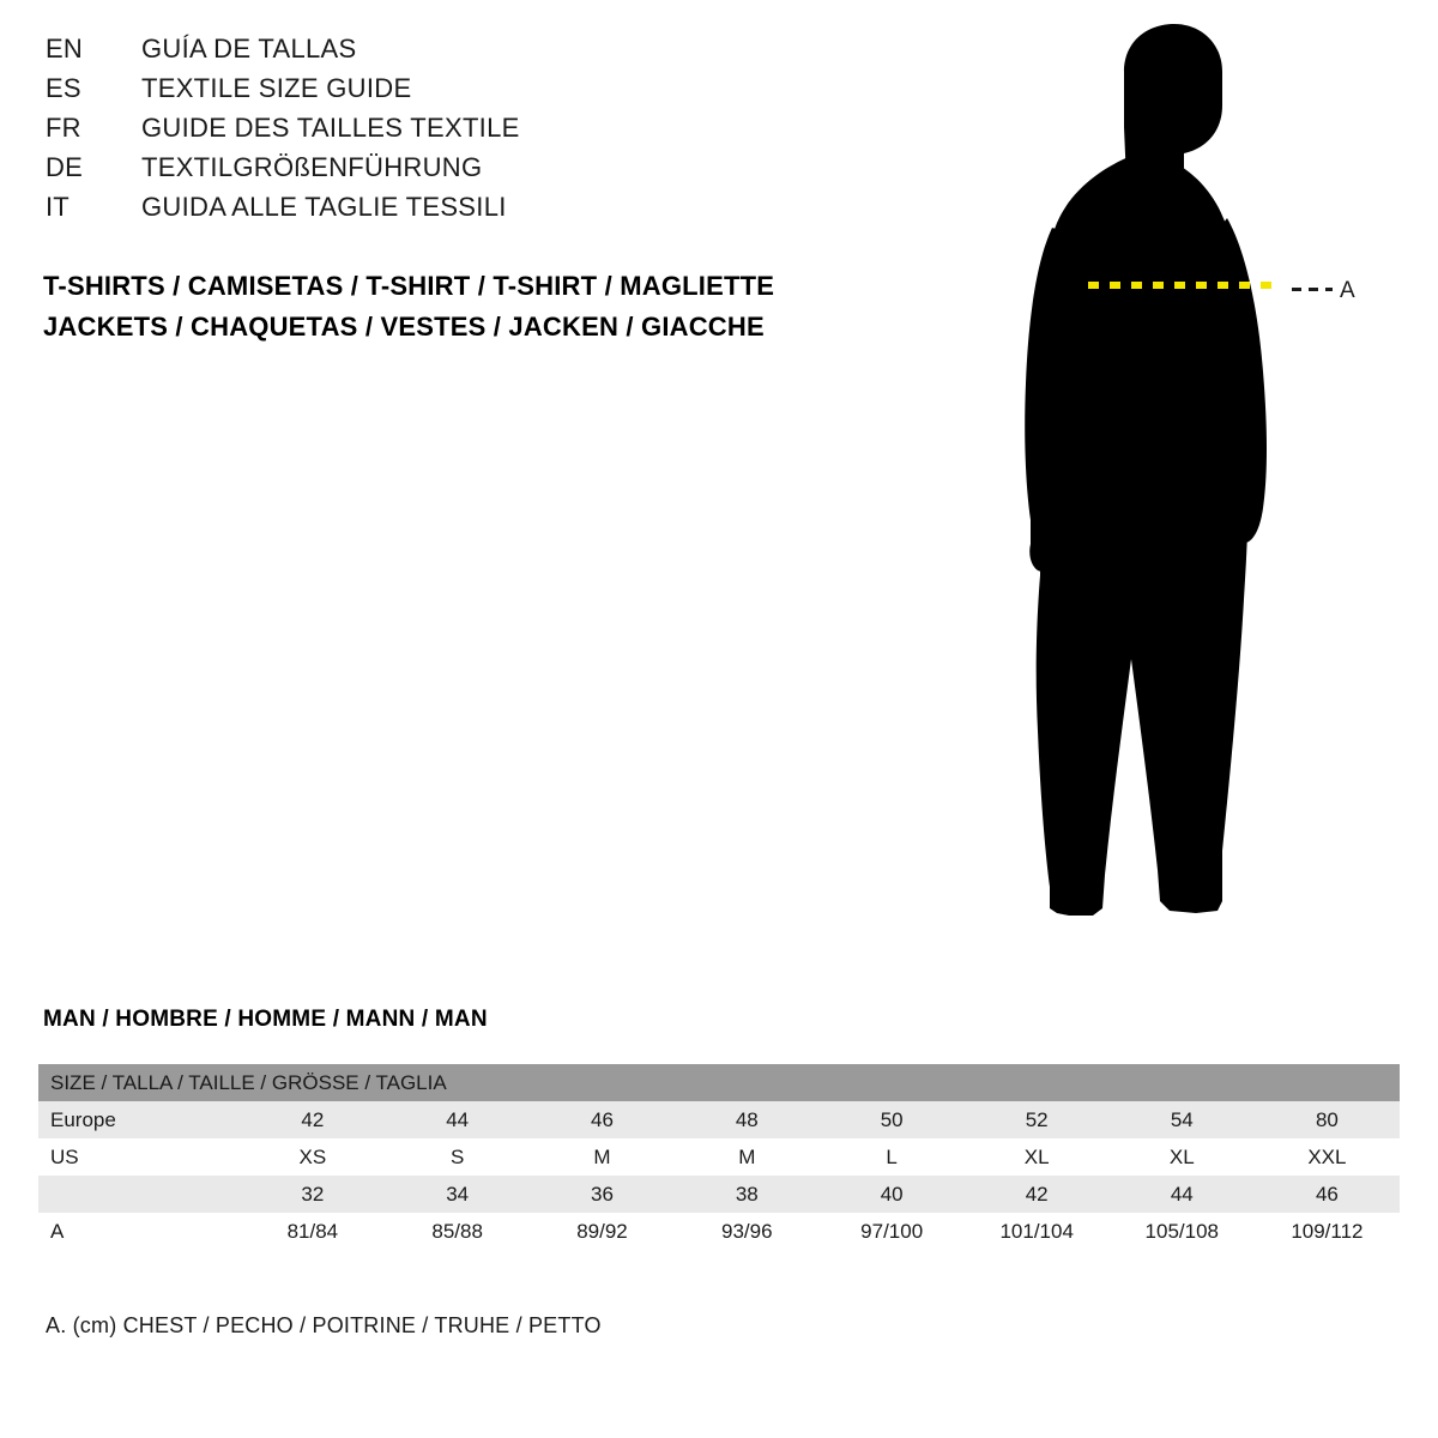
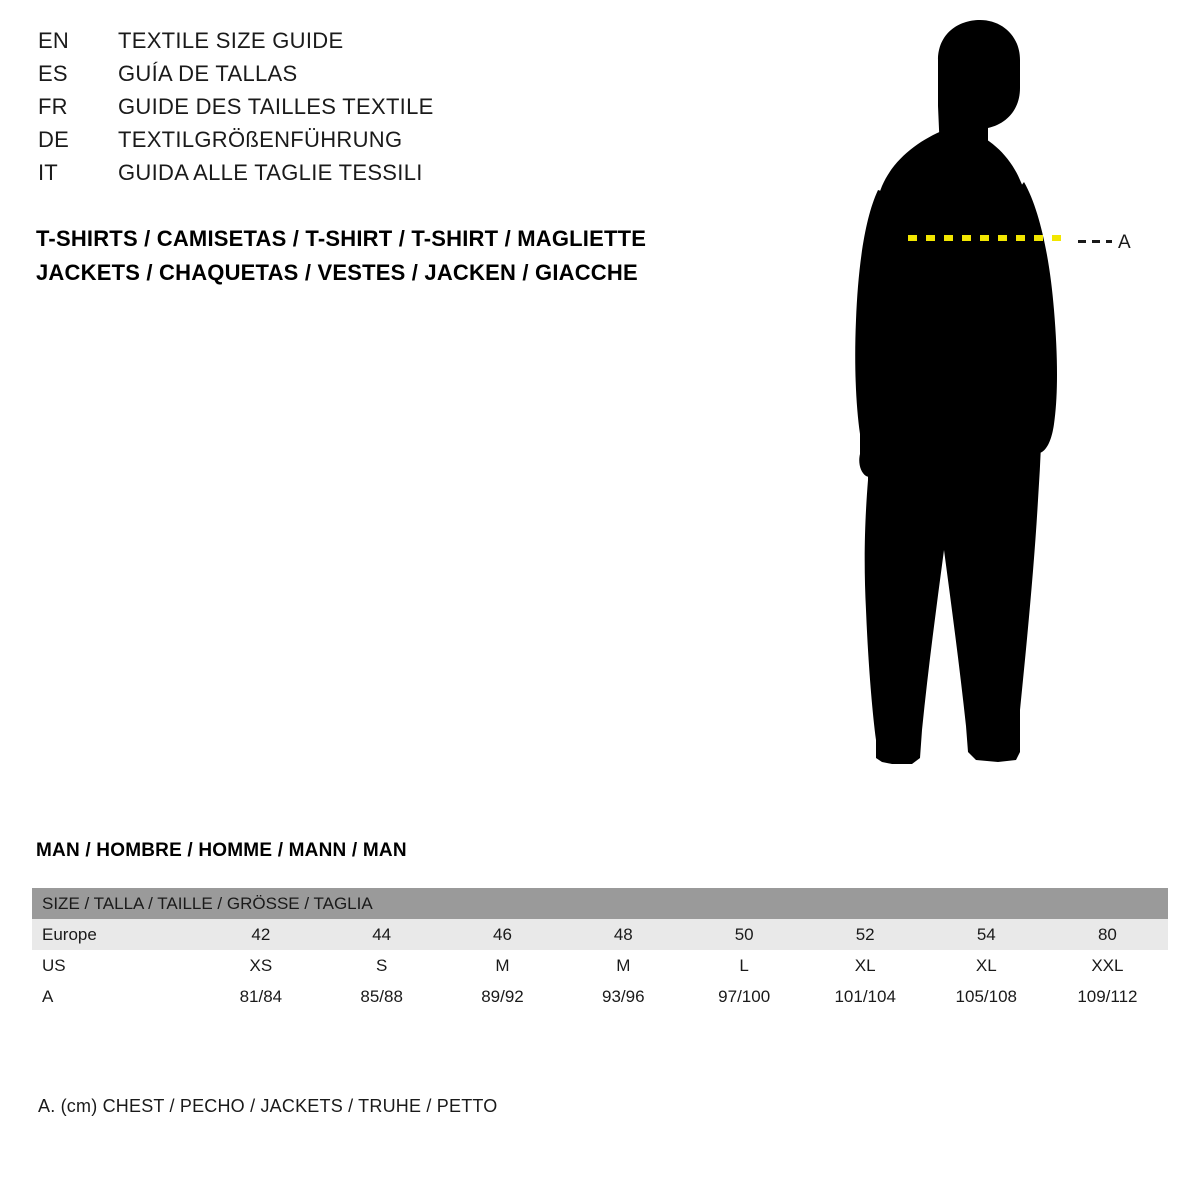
  EN
- GUÍA DE TALLAS
+ TEXTILE SIZE GUIDE
  ES
- TEXTILE SIZE GUIDE
+ GUÍA DE TALLAS
  FR
  GUIDE DES TAILLES TEXTILE
  DE
  TEXTILGRÖßENFÜHRUNG
  IT
  GUIDA ALLE TAGLIE TESSILI
  T-SHIRTS / CAMISETAS / T-SHIRT / T-SHIRT / MAGLIETTE
  JACKETS / CHAQUETAS / VESTES / JACKEN / GIACCHE
  A
  MAN / HOMBRE / HOMME / MANN / MAN
  SIZE / TALLA / TAILLE / GRÖSSE / TAGLIA
  Europe	42	44	46	48	50	52	54	80
  US	XS	S	M	M	L	XL	XL	XXL
- 	32	34	36	38	40	42	44	46
  A	81/84	85/88	89/92	93/96	97/100	101/104	105/108	109/112
- A. (cm) CHEST / PECHO / POITRINE / TRUHE / PETTO
+ A. (cm) CHEST / PECHO / JACKETS / TRUHE / PETTO
